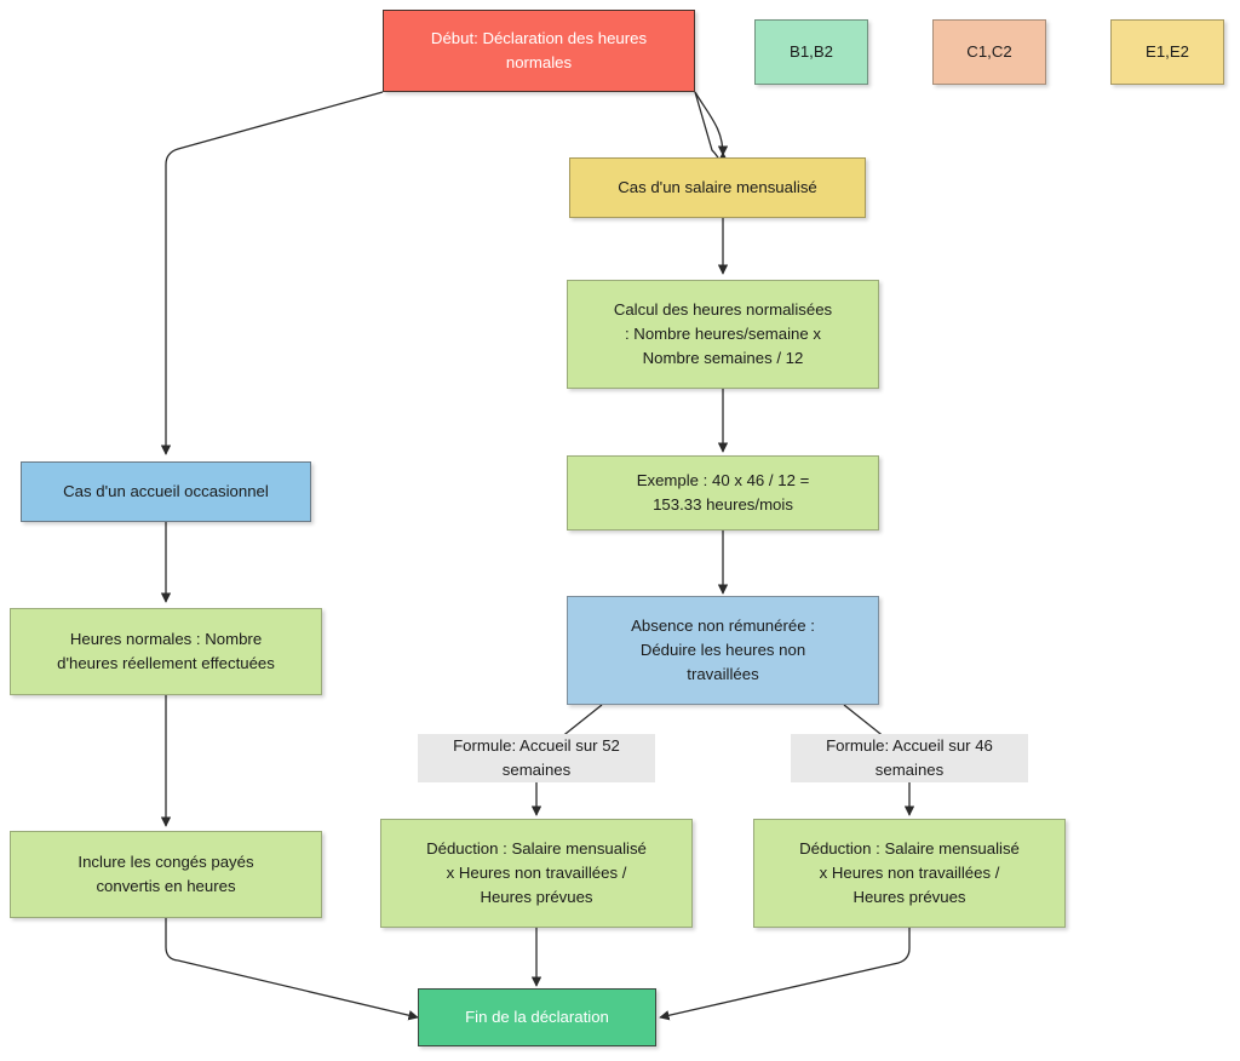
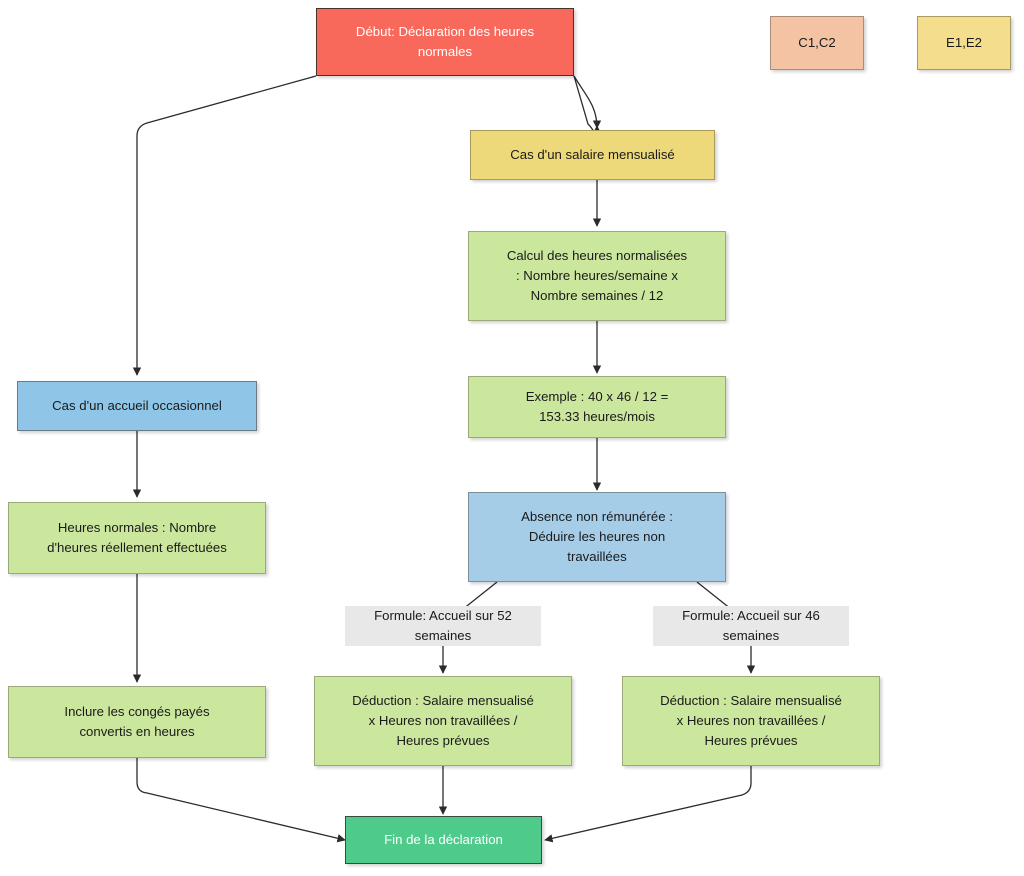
  Début: Déclaration des heures
  normales
- B1,B2
  C1,C2
  E1,E2
  Cas d'un salaire mensualisé
  Calcul des heures normalisées
  : Nombre heures/semaine x
  Nombre semaines / 12
  Exemple : 40 x 46 / 12 =
  153.33 heures/mois
  Absence non rémunérée :
  Déduire les heures non
  travaillées
  Cas d'un accueil occasionnel
  Heures normales : Nombre
  d'heures réellement effectuées
  Inclure les congés payés
  convertis en heures
  Formule: Accueil sur 52
  semaines
  Formule: Accueil sur 46
  semaines
  Déduction : Salaire mensualisé
  x Heures non travaillées /
  Heures prévues
  Déduction : Salaire mensualisé
  x Heures non travaillées /
  Heures prévues
  Fin de la déclaration
